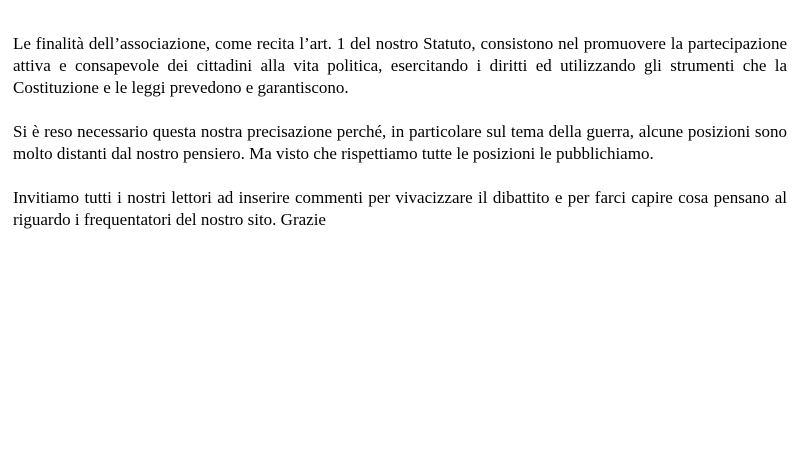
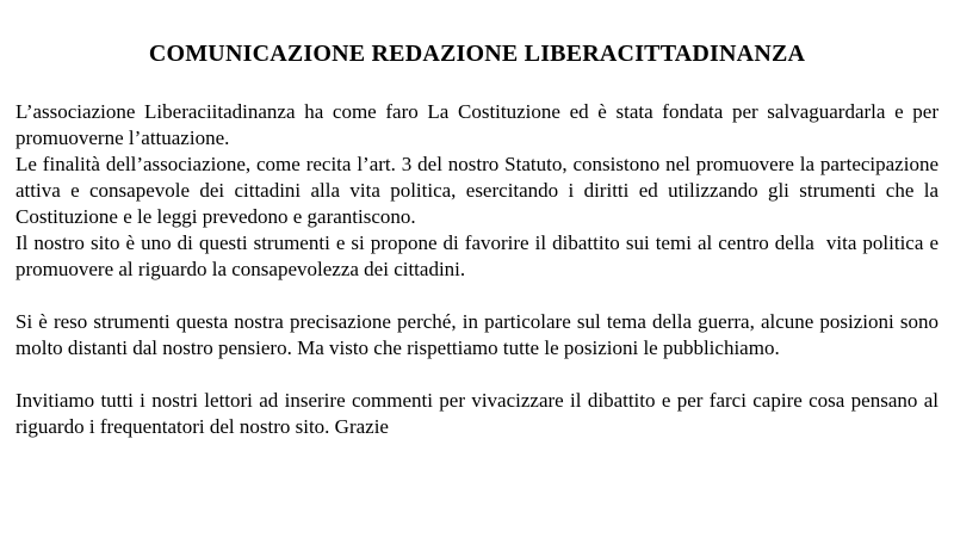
+ COMUNICAZIONE REDAZIONE LIBERACITTADINANZA
+ L’associazione Liberaciitadinanza ha come faro La Costituzione ed è stata fondata per salvaguardarla e per promuoverne l’attuazione.
- Le finalità dell’associazione, come recita l’art. 1 del nostro Statuto, consistono nel promuovere la partecipazione attiva e consapevole dei cittadini alla vita politica, esercitando i diritti ed utilizzando gli strumenti che la Costituzione e le leggi prevedono e garantiscono.
+ Le finalità dell’associazione, come recita l’art. 3 del nostro Statuto, consistono nel promuovere la partecipazione attiva e consapevole dei cittadini alla vita politica, esercitando i diritti ed utilizzando gli strumenti che la Costituzione e le leggi prevedono e garantiscono.
+ Il nostro sito è uno di questi strumenti e si propone di favorire il dibattito sui temi al centro della vita politica e promuovere al riguardo la consapevolezza dei cittadini.
- Si è reso necessario questa nostra precisazione perché, in particolare sul tema della guerra, alcune posizioni sono molto distanti dal nostro pensiero. Ma visto che rispettiamo tutte le posizioni le pubblichiamo.
+ Si è reso strumenti questa nostra precisazione perché, in particolare sul tema della guerra, alcune posizioni sono molto distanti dal nostro pensiero. Ma visto che rispettiamo tutte le posizioni le pubblichiamo.
  Invitiamo tutti i nostri lettori ad inserire commenti per vivacizzare il dibattito e per farci capire cosa pensano al riguardo i frequentatori del nostro sito. Grazie
